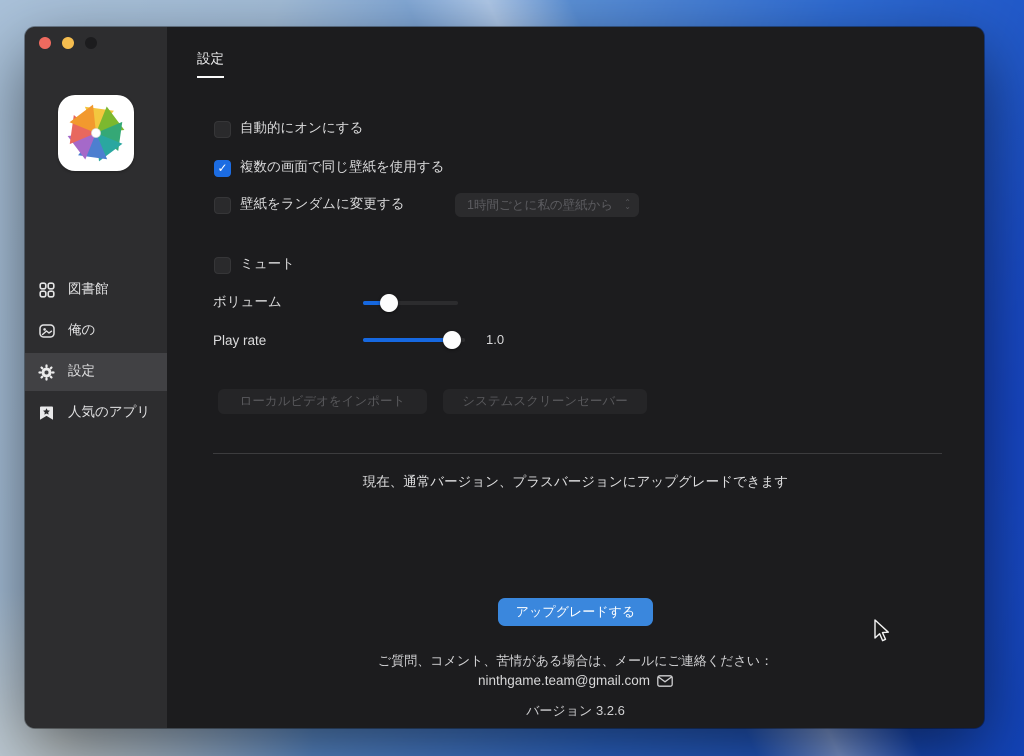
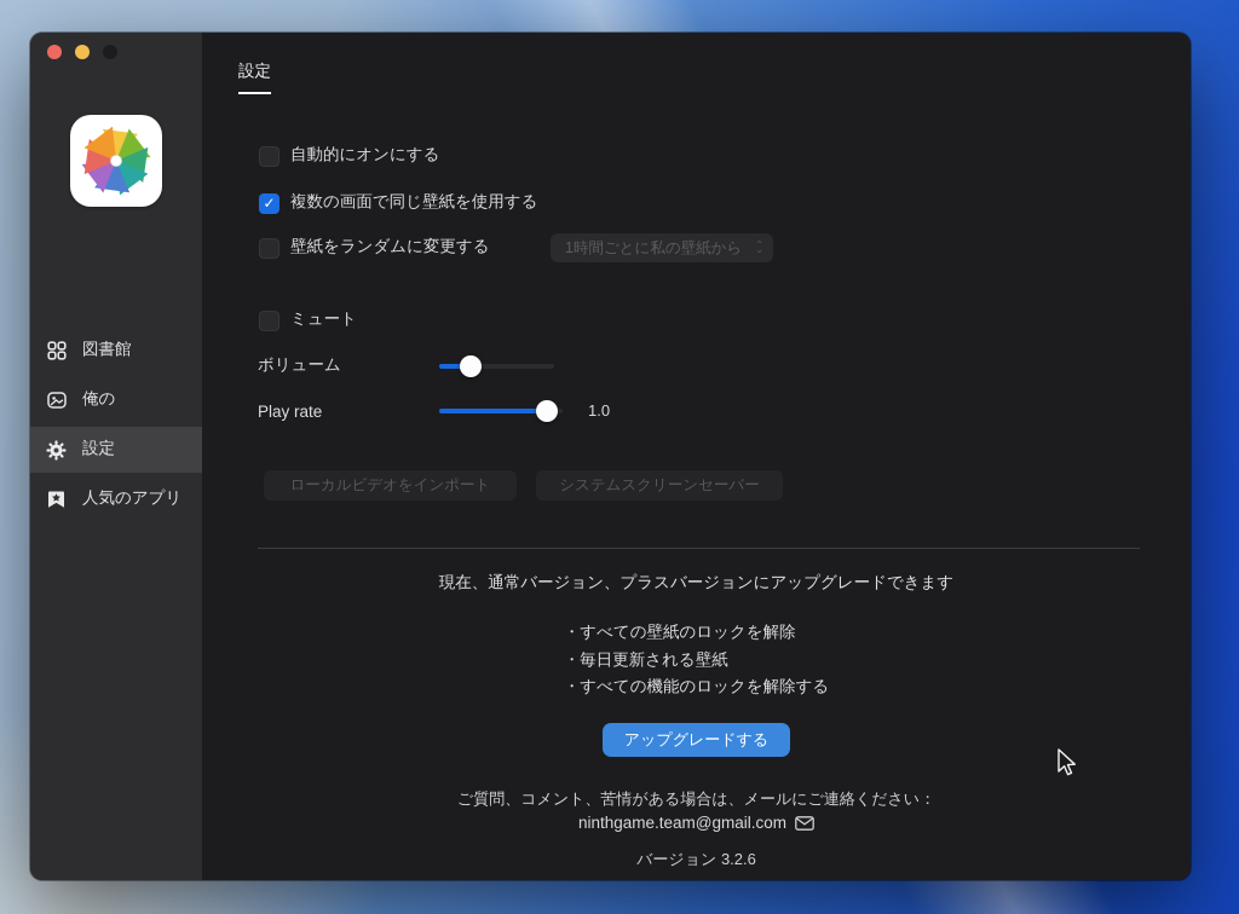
  図書館
  俺の
  設定
  人気のアプリ
  設定
  自動的にオンにする
  ✓
  複数の画面で同じ壁紙を使用する
  壁紙をランダムに変更する
  1時間ごとに私の壁紙から
  ⌃
  ⌄
  ミュート
  ボリューム
  Play rate
  1.0
  ローカルビデオをインポート
  システムスクリーンセーバー
  現在、通常バージョン、プラスバージョンにアップグレードできます
+ ・すべての壁紙のロックを解除
+ ・毎日更新される壁紙
+ ・すべての機能のロックを解除する
  アップグレードする
  ご質問、コメント、苦情がある場合は、メールにご連絡ください：
  ninthgame.team@gmail.com
  バージョン 3.2.6
